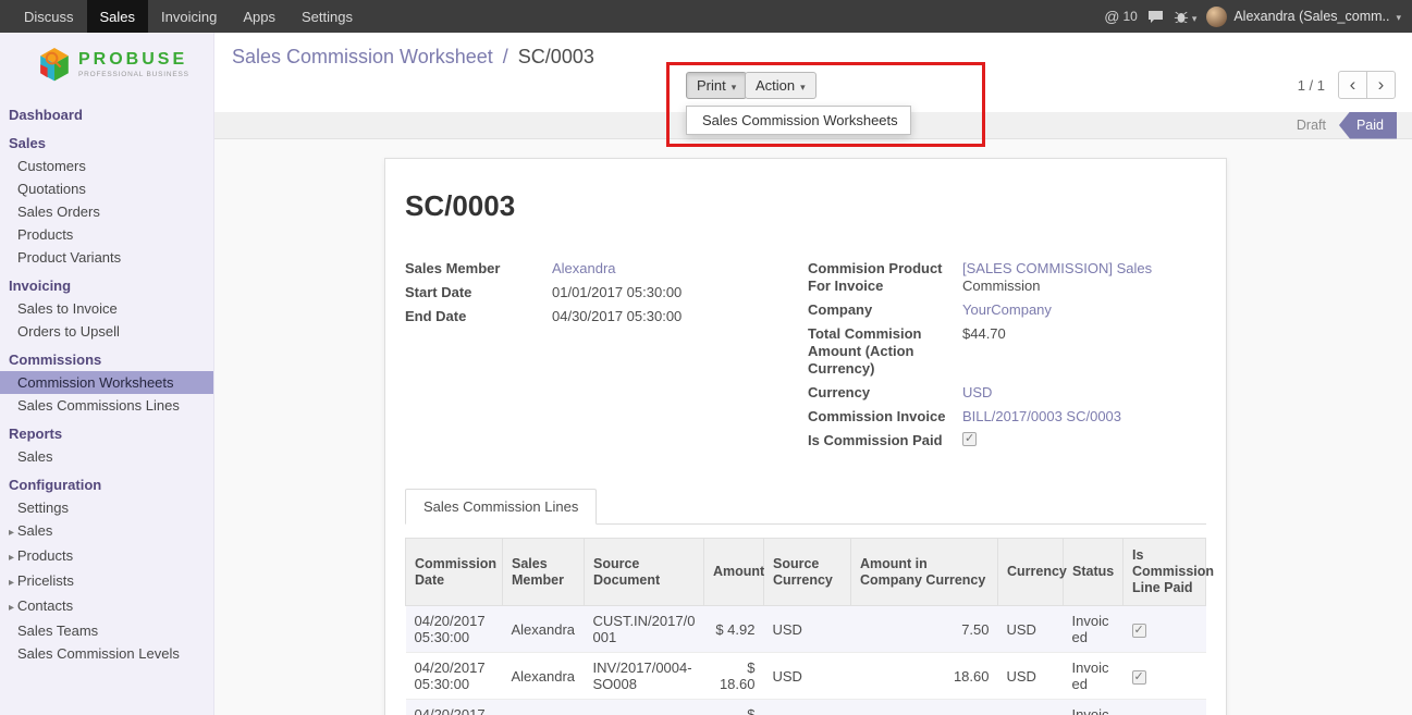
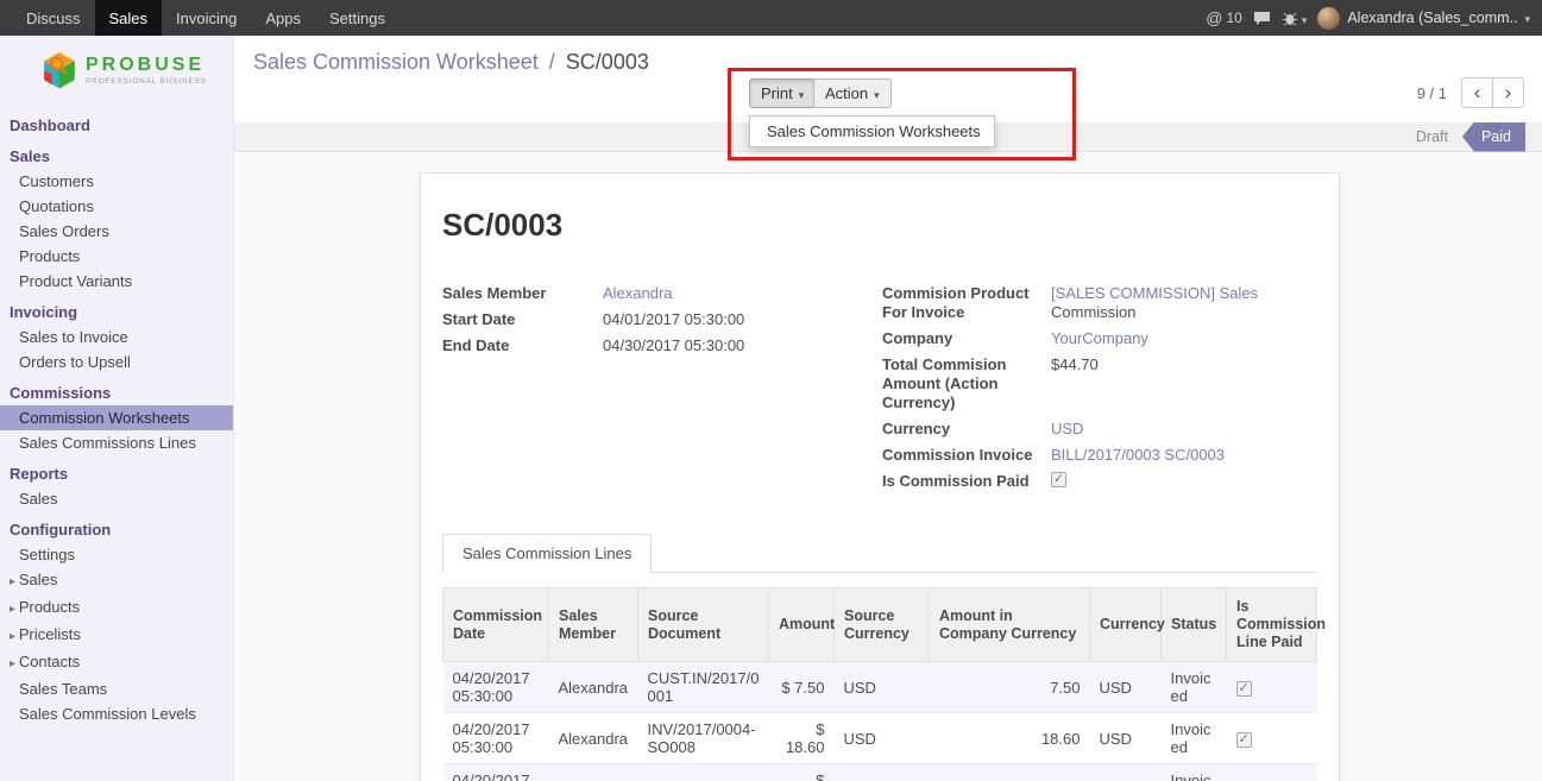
  Discuss
  Sales
  Invoicing
  Apps
  Settings
  10
  Alexandra (Sales_comm..
  PROBUSE
  Dashboard
  Sales
  Customers
  Quotations
  Sales Orders
  Products
  Product Variants
  Invoicing
  Sales to Invoice
  Orders to Upsell
  Commissions
  Commission Worksheets
  Sales Commissions Lines
  Reports
  Sales
  Configuration
  Settings
  Sales
  Products
  Pricelists
  Contacts
  Sales Teams
  Sales Commission Levels
  Sales Commission Worksheet / SC/0003
  Print
  Action
  Sales Commission Worksheets
- 1 / 1
+ 9 / 1
  Draft
  Paid
  SC/0003
  Sales Member
  Alexandra
  Start Date
- 01/01/2017 05:30:00
+ 04/01/2017 05:30:00
  End Date
  04/30/2017 05:30:00
  Commision Product For Invoice
  [SALES COMMISSION] Sales
  Commission
  Company
  YourCompany
  Total Commision Amount (Action Currency)
  $44.70
  Currency
  USD
  Commission Invoice
  BILL/2017/0003 SC/0003
  Is Commission Paid
  Sales Commission Lines
  Commission Date	Sales Member	Source Document	Amount	Source Currency	Amount in Company Currency	Currency	Status	Is Commission Line Paid
- 04/20/2017 05:30:00	Alexandra	CUST.IN/2017/0001	$ 4.92	USD	7.50	USD	Invoiced
+ 04/20/2017 05:30:00	Alexandra	CUST.IN/2017/0001	$ 7.50	USD	7.50	USD	Invoiced
  04/20/2017 05:30:00	Alexandra	INV/2017/0004-SO008	$ 18.60	USD	18.60	USD	Invoiced
